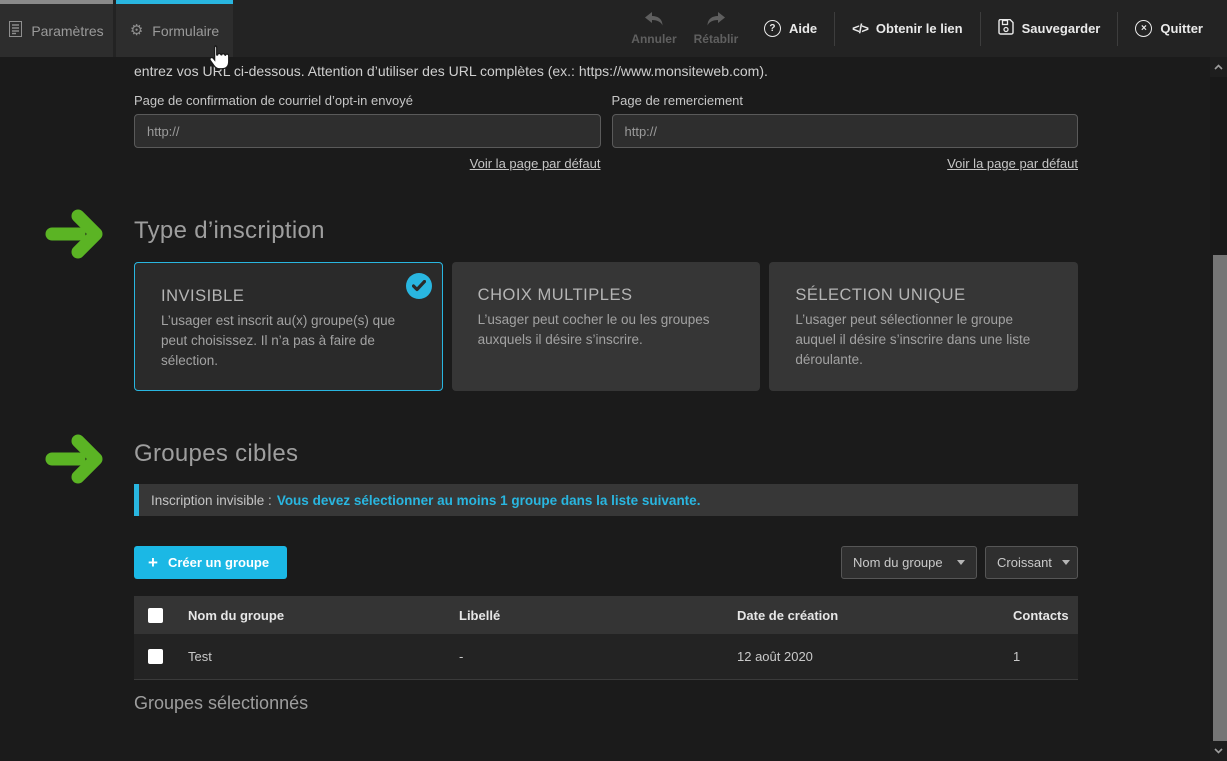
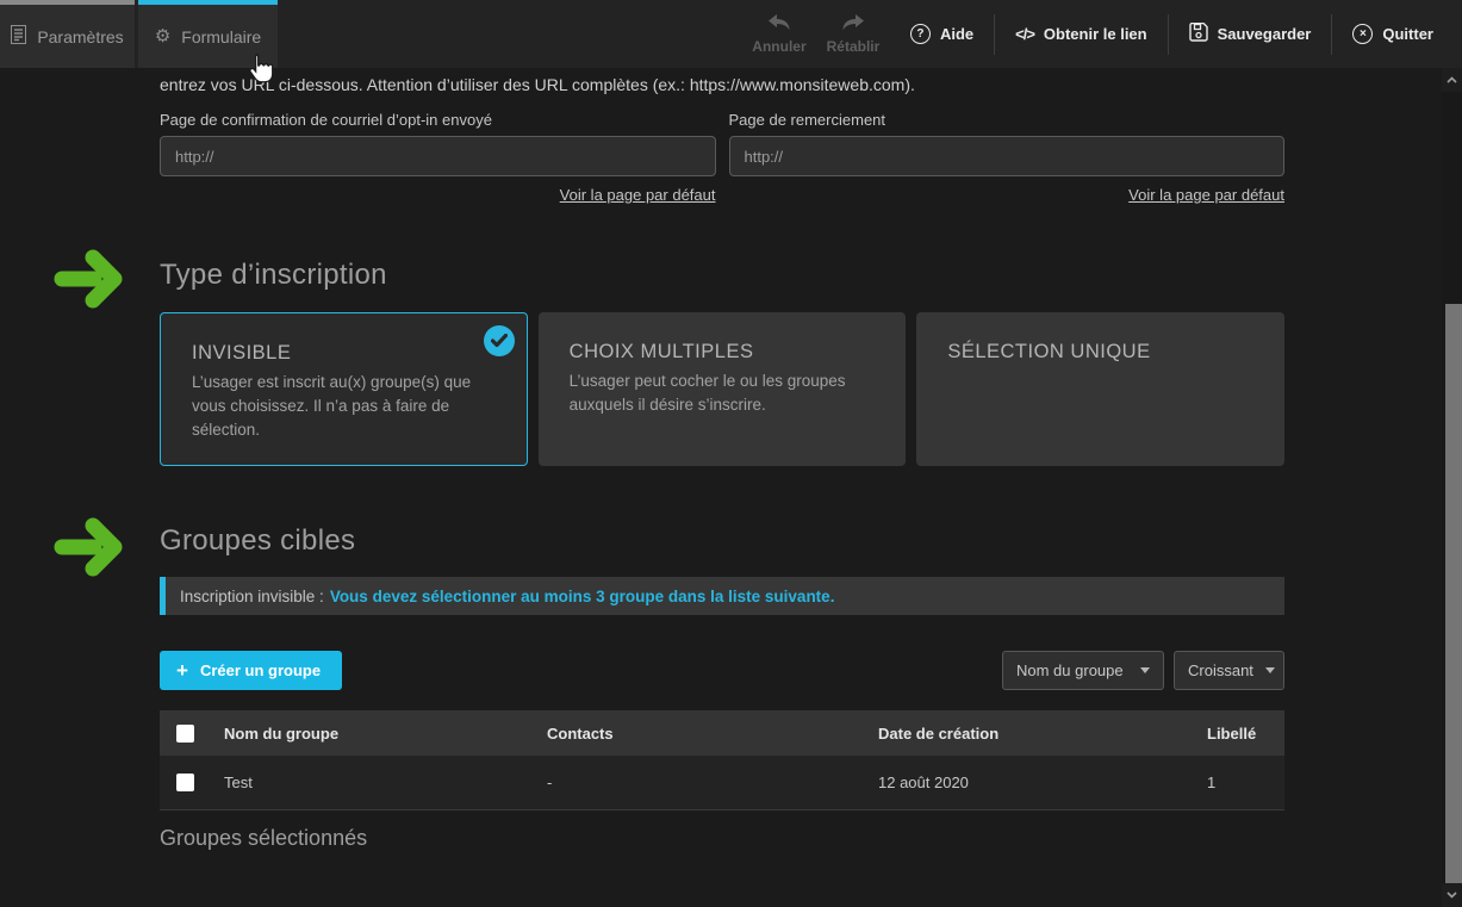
  Paramètres
  ⚙
  Formulaire
  Annuler
  Rétablir
  ?
  Aide
  </>
  Obtenir le lien
  Sauvegarder
  ×
  Quitter
  entrez vos URL ci-dessous. Attention d’utiliser des URL complètes (ex.: https://www.monsiteweb.com).
  Page de confirmation de courriel d’opt-in envoyé
  http://
  Voir la page par défaut
  Page de remerciement
  http://
  Voir la page par défaut
  Type d’inscription
  INVISIBLE
- L’usager est inscrit au(x) groupe(s) que peut choisissez. Il n’a pas à faire de sélection.
+ L’usager est inscrit au(x) groupe(s) que vous choisissez. Il n’a pas à faire de sélection.
  CHOIX MULTIPLES
  L’usager peut cocher le ou les groupes auxquels il désire s’inscrire.
  SÉLECTION UNIQUE
- L’usager peut sélectionner le groupe auquel il désire s’inscrire dans une liste déroulante.
  Groupes cibles
  Inscription invisible :
- Vous devez sélectionner au moins 1 groupe dans la liste suivante.
+ Vous devez sélectionner au moins 3 groupe dans la liste suivante.
  +
  Créer un groupe
  Nom du groupe
  Croissant
  Nom du groupe
- Libellé
+ Contacts
  Date de création
- Contacts
+ Libellé
  Test
  -
  12 août 2020
  1
  Groupes sélectionnés
